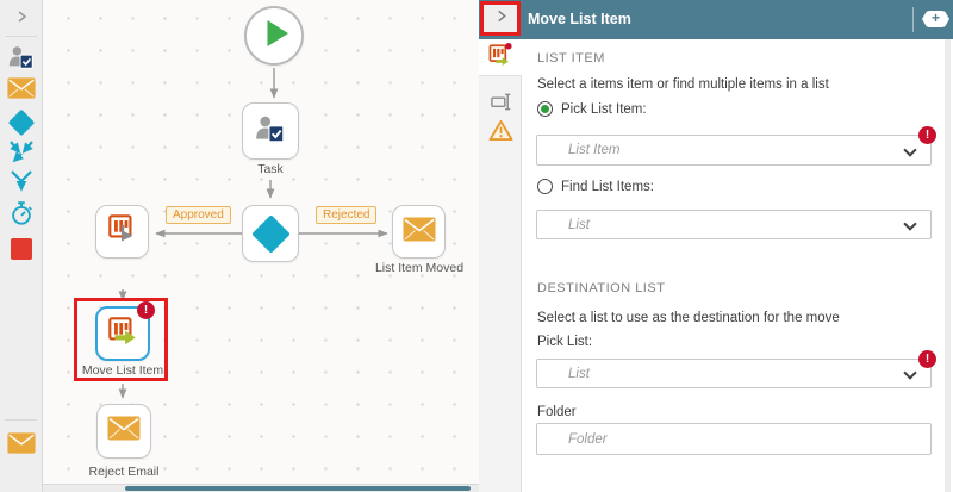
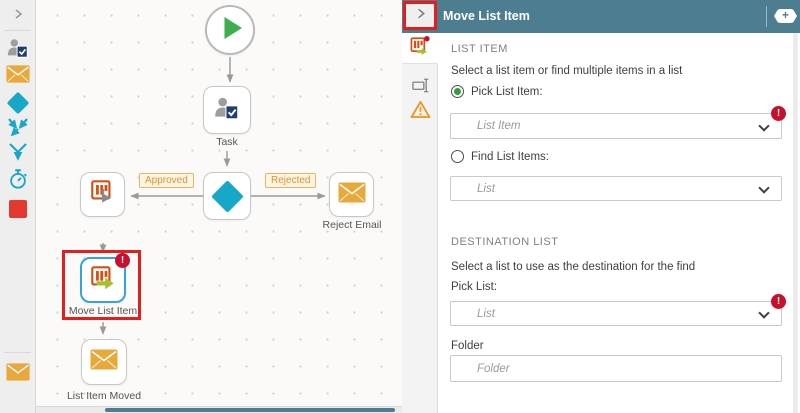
  Task
  Approved
  Rejected
- List Item Moved
+ Reject Email
  !
  Move List Item
- Reject Email
+ List Item Moved
  Move List Item
  +
  LIST ITEM
- Select a items item or find multiple items in a list
+ Select a list item or find multiple items in a list
  Pick List Item:
  List Item
  !
  Find List Items:
  List
  DESTINATION LIST
- Select a list to use as the destination for the move
+ Select a list to use as the destination for the find
  Pick List:
  List
  !
  Folder
  Folder
